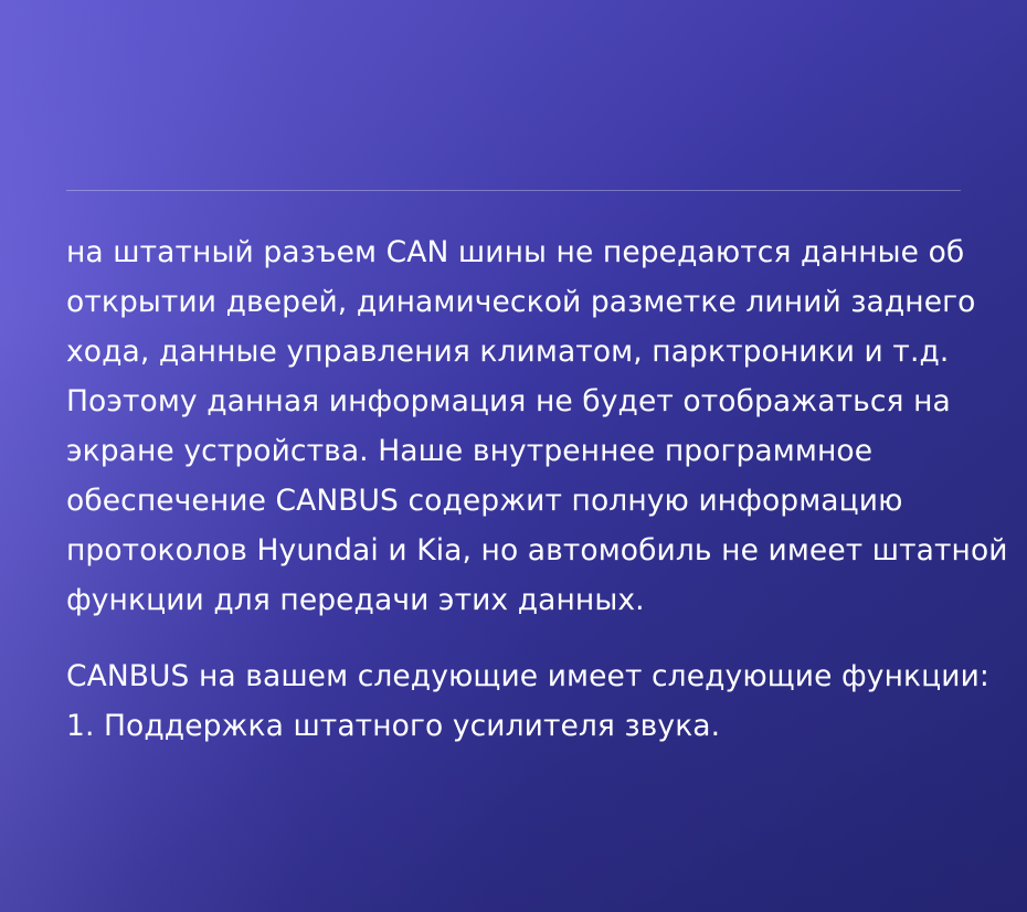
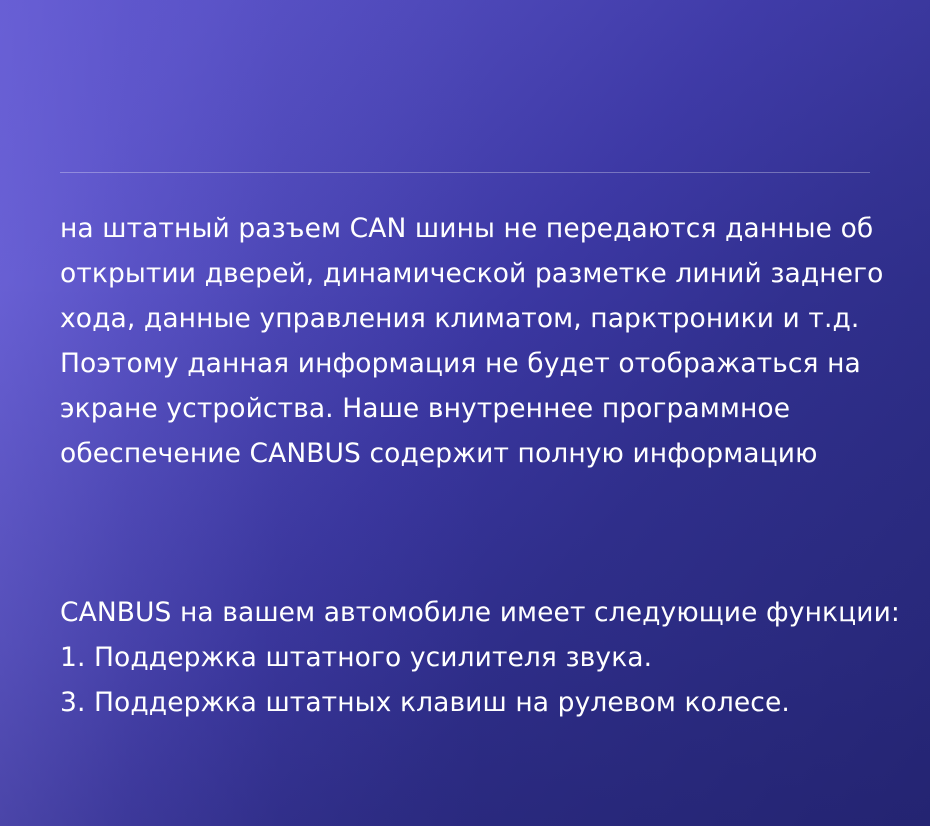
  на штатный разъем CAN шины не передаются данные об
  открытии дверей, динамической разметке линий заднего
  хода, данные управления климатом, парктроники и т.д.
  Поэтому данная информация не будет отображаться на
  экране устройства. Наше внутреннее программное
  обеспечение CANBUS содержит полную информацию
- протоколов Hyundai и Kia, но автомобиль не имеет штатной
- функции для передачи этих данных.
- CANBUS на вашем следующие имеет следующие функции:
+ CANBUS на вашем автомобиле имеет следующие функции:
  1. Поддержка штатного усилителя звука.
+ 3. Поддержка штатных клавиш на рулевом колесе.
